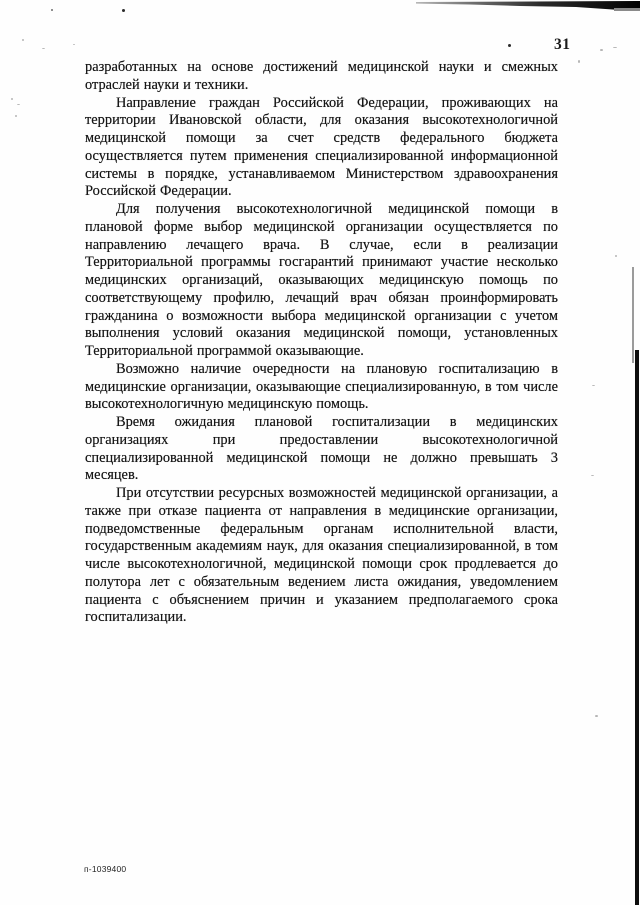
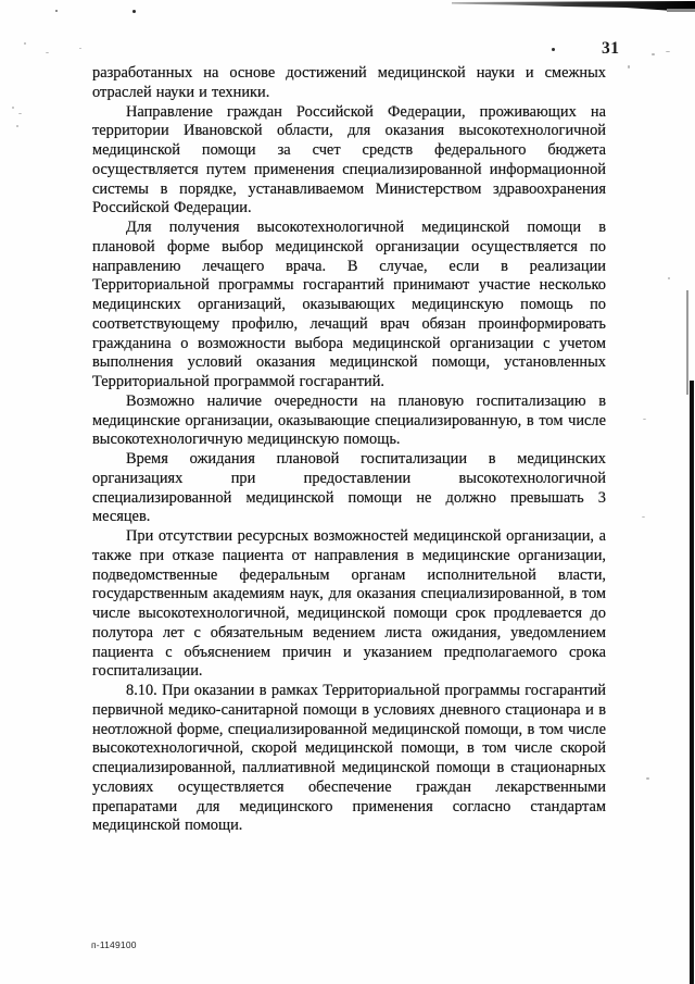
  31
  разработанных на основе достижений медицинской науки и смежных отраслей науки и техники.
  Направление граждан Российской Федерации, проживающих на территории Ивановской области, для оказания высокотехнологичной медицинской помощи за счет средств федерального бюджета осуществляется путем применения специализированной информационной системы в порядке, устанавливаемом Министерством здравоохранения Российской Федерации.
- Для получения высокотехнологичной медицинской помощи в плановой форме выбор медицинской организации осуществляется по направлению лечащего врача. В случае, если в реализации Территориальной программы госгарантий принимают участие несколько медицинских организаций, оказывающих медицинскую помощь по соответствующему профилю, лечащий врач обязан проинформировать гражданина о возможности выбора медицинской организации с учетом выполнения условий оказания медицинской помощи, установленных Территориальной программой оказывающие.
+ Для получения высокотехнологичной медицинской помощи в плановой форме выбор медицинской организации осуществляется по направлению лечащего врача. В случае, если в реализации Территориальной программы госгарантий принимают участие несколько медицинских организаций, оказывающих медицинскую помощь по соответствующему профилю, лечащий врач обязан проинформировать гражданина о возможности выбора медицинской организации с учетом выполнения условий оказания медицинской помощи, установленных Территориальной программой госгарантий.
  Возможно наличие очередности на плановую госпитализацию в медицинские организации, оказывающие специализированную, в том числе высокотехнологичную медицинскую помощь.
  Время ожидания плановой госпитализации в медицинских организациях при предоставлении высокотехнологичной специализированной медицинской помощи не должно превышать 3 месяцев.
  При отсутствии ресурсных возможностей медицинской организации, а также при отказе пациента от направления в медицинские организации, подведомственные федеральным органам исполнительной власти, государственным академиям наук, для оказания специализированной, в том числе высокотехнологичной, медицинской помощи срок продлевается до полутора лет с обязательным ведением листа ожидания, уведомлением пациента с объяснением причин и указанием предполагаемого срока госпитализации.
+ 8.10. При оказании в рамках Территориальной программы госгарантий первичной медико-санитарной помощи в условиях дневного стационара и в неотложной форме, специализированной медицинской помощи, в том числе высокотехнологичной, скорой медицинской помощи, в том числе скорой специализированной, паллиативной медицинской помощи в стационарных условиях осуществляется обеспечение граждан лекарственными препаратами для медицинского применения согласно стандартам медицинской помощи.
- п-1039400
+ п-1149100
